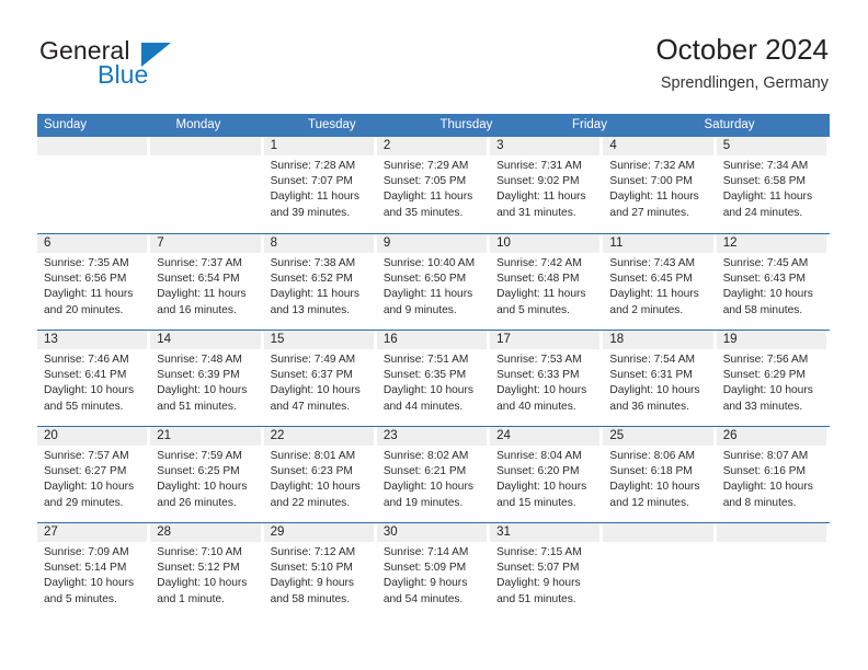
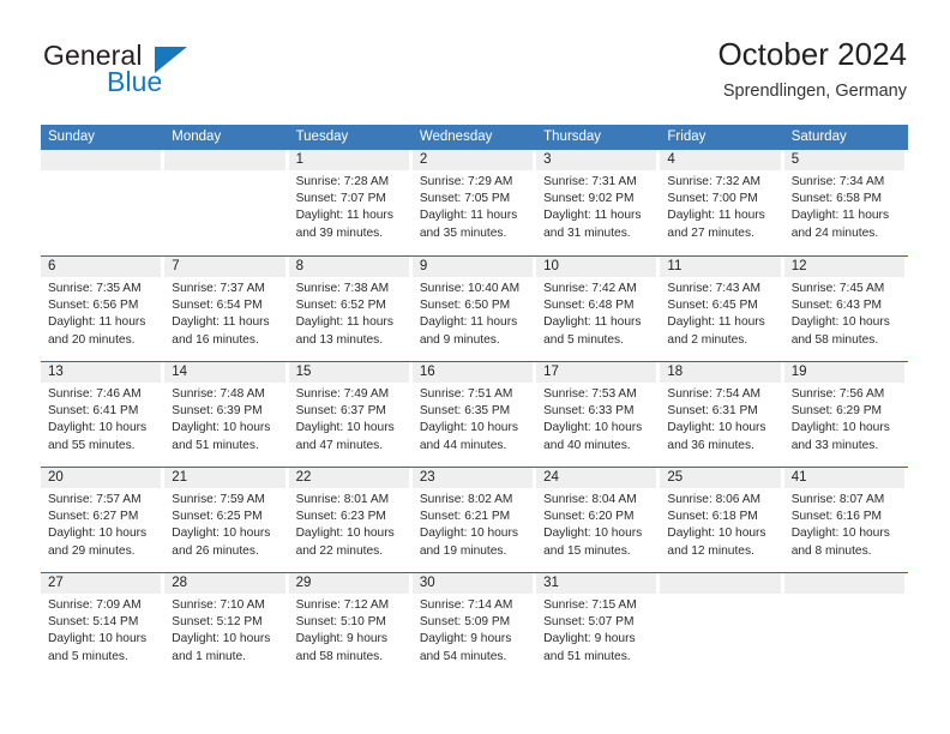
  General
  Blue
  October 2024
  Sprendlingen, Germany
  Sunday
  Monday
  Tuesday
+ Wednesday
  Thursday
  Friday
  Saturday
  1
  Sunrise: 7:28 AM
  Sunset: 7:07 PM
  Daylight: 11 hours
  and 39 minutes.
  2
  Sunrise: 7:29 AM
  Sunset: 7:05 PM
  Daylight: 11 hours
  and 35 minutes.
  3
  Sunrise: 7:31 AM
  Sunset: 9:02 PM
  Daylight: 11 hours
  and 31 minutes.
  4
  Sunrise: 7:32 AM
  Sunset: 7:00 PM
  Daylight: 11 hours
  and 27 minutes.
  5
  Sunrise: 7:34 AM
  Sunset: 6:58 PM
  Daylight: 11 hours
  and 24 minutes.
  6
  Sunrise: 7:35 AM
  Sunset: 6:56 PM
  Daylight: 11 hours
  and 20 minutes.
  7
  Sunrise: 7:37 AM
  Sunset: 6:54 PM
  Daylight: 11 hours
  and 16 minutes.
  8
  Sunrise: 7:38 AM
  Sunset: 6:52 PM
  Daylight: 11 hours
  and 13 minutes.
  9
  Sunrise: 10:40 AM
  Sunset: 6:50 PM
  Daylight: 11 hours
  and 9 minutes.
  10
  Sunrise: 7:42 AM
  Sunset: 6:48 PM
  Daylight: 11 hours
  and 5 minutes.
  11
  Sunrise: 7:43 AM
  Sunset: 6:45 PM
  Daylight: 11 hours
  and 2 minutes.
  12
  Sunrise: 7:45 AM
  Sunset: 6:43 PM
  Daylight: 10 hours
  and 58 minutes.
  13
  Sunrise: 7:46 AM
  Sunset: 6:41 PM
  Daylight: 10 hours
  and 55 minutes.
  14
  Sunrise: 7:48 AM
  Sunset: 6:39 PM
  Daylight: 10 hours
  and 51 minutes.
  15
  Sunrise: 7:49 AM
  Sunset: 6:37 PM
  Daylight: 10 hours
  and 47 minutes.
  16
  Sunrise: 7:51 AM
  Sunset: 6:35 PM
  Daylight: 10 hours
  and 44 minutes.
  17
  Sunrise: 7:53 AM
  Sunset: 6:33 PM
  Daylight: 10 hours
  and 40 minutes.
  18
  Sunrise: 7:54 AM
  Sunset: 6:31 PM
  Daylight: 10 hours
  and 36 minutes.
  19
  Sunrise: 7:56 AM
  Sunset: 6:29 PM
  Daylight: 10 hours
  and 33 minutes.
  20
  Sunrise: 7:57 AM
  Sunset: 6:27 PM
  Daylight: 10 hours
  and 29 minutes.
  21
  Sunrise: 7:59 AM
  Sunset: 6:25 PM
  Daylight: 10 hours
  and 26 minutes.
  22
  Sunrise: 8:01 AM
  Sunset: 6:23 PM
  Daylight: 10 hours
  and 22 minutes.
  23
  Sunrise: 8:02 AM
  Sunset: 6:21 PM
  Daylight: 10 hours
  and 19 minutes.
  24
  Sunrise: 8:04 AM
  Sunset: 6:20 PM
  Daylight: 10 hours
  and 15 minutes.
  25
  Sunrise: 8:06 AM
  Sunset: 6:18 PM
  Daylight: 10 hours
  and 12 minutes.
- 26
+ 41
  Sunrise: 8:07 AM
  Sunset: 6:16 PM
  Daylight: 10 hours
  and 8 minutes.
  27
  Sunrise: 7:09 AM
  Sunset: 5:14 PM
  Daylight: 10 hours
  and 5 minutes.
  28
  Sunrise: 7:10 AM
  Sunset: 5:12 PM
  Daylight: 10 hours
  and 1 minute.
  29
  Sunrise: 7:12 AM
  Sunset: 5:10 PM
  Daylight: 9 hours
  and 58 minutes.
  30
  Sunrise: 7:14 AM
  Sunset: 5:09 PM
  Daylight: 9 hours
  and 54 minutes.
  31
  Sunrise: 7:15 AM
  Sunset: 5:07 PM
  Daylight: 9 hours
  and 51 minutes.
